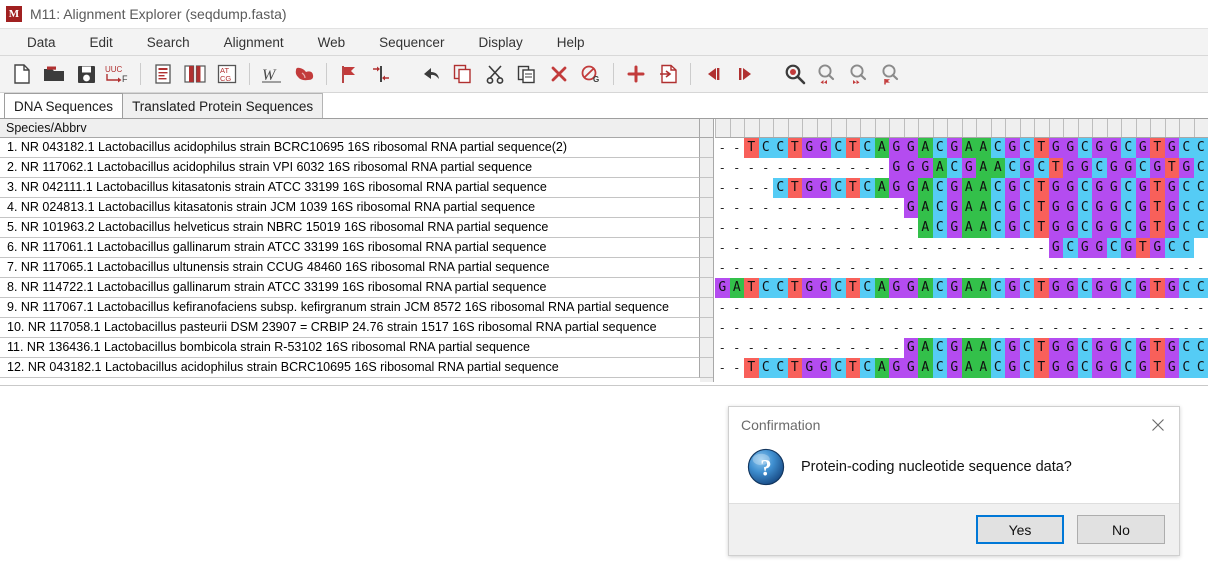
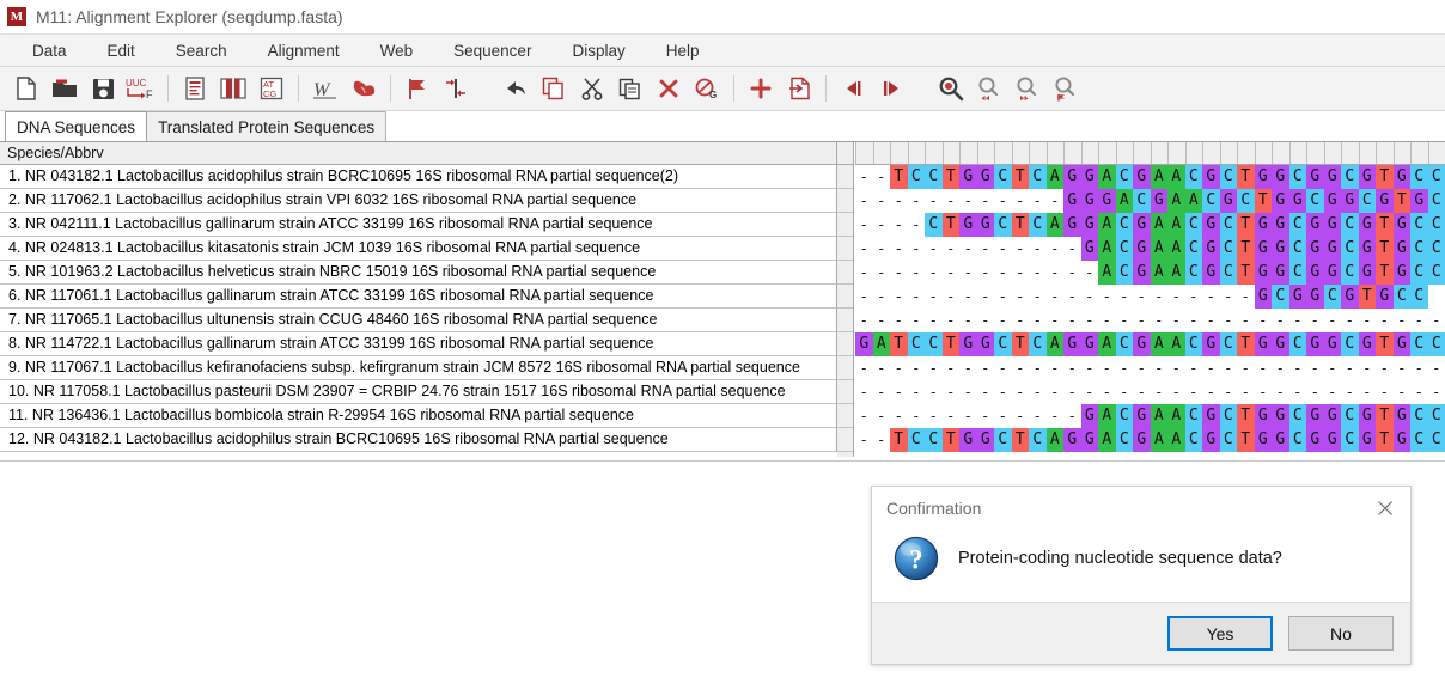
  M
  M11: Alignment Explorer (seqdump.fasta)
  Data
  Edit
  Search
  Alignment
  Web
  Sequencer
  Display
  Help
  UUC
  F
  AT
  CG
  W
  G
  DNA Sequences
  Translated Protein Sequences
  Species/Abbrv
  1. NR 043182.1 Lactobacillus acidophilus strain BCRC10695 16S ribosomal RNA partial sequence(2)
  2. NR 117062.1 Lactobacillus acidophilus strain VPI 6032 16S ribosomal RNA partial sequence
- 3. NR 042111.1 Lactobacillus kitasatonis strain ATCC 33199 16S ribosomal RNA partial sequence
+ 3. NR 042111.1 Lactobacillus gallinarum strain ATCC 33199 16S ribosomal RNA partial sequence
  4. NR 024813.1 Lactobacillus kitasatonis strain JCM 1039 16S ribosomal RNA partial sequence
  5. NR 101963.2 Lactobacillus helveticus strain NBRC 15019 16S ribosomal RNA partial sequence
  6. NR 117061.1 Lactobacillus gallinarum strain ATCC 33199 16S ribosomal RNA partial sequence
  7. NR 117065.1 Lactobacillus ultunensis strain CCUG 48460 16S ribosomal RNA partial sequence
  8. NR 114722.1 Lactobacillus gallinarum strain ATCC 33199 16S ribosomal RNA partial sequence
  9. NR 117067.1 Lactobacillus kefiranofaciens subsp. kefirgranum strain JCM 8572 16S ribosomal RNA partial sequence
  10. NR 117058.1 Lactobacillus pasteurii DSM 23907 = CRBIP 24.76 strain 1517 16S ribosomal RNA partial sequence
- 11. NR 136436.1 Lactobacillus bombicola strain R-53102 16S ribosomal RNA partial sequence
+ 11. NR 136436.1 Lactobacillus bombicola strain R-29954 16S ribosomal RNA partial sequence
  12. NR 043182.1 Lactobacillus acidophilus strain BCRC10695 16S ribosomal RNA partial sequence
  - - T C C T G G C T C A G G A C G A A C G C T G G C G G C G T G C C
  - - - - - - - - - - - - G G G A C G A A C G C T G G C G G C G T G C
  - - - - C T G G C T C A G G A C G A A C G C T G G C G G C G T G C C
  - - - - - - - - - - - - - G A C G A A C G C T G G C G G C G T G C C
  - - - - - - - - - - - - - - A C G A A C G C T G G C G G C G T G C C
  - - - - - - - - - - - - - - - - - - - - - - - G C G G C G T G C C
  - - - - - - - - - - - - - - - - - - - - - - - - - - - - - - - - - -
  G A T C C T G G C T C A G G A C G A A C G C T G G C G G C G T G C C
  - - - - - - - - - - - - - - - - - - - - - - - - - - - - - - - - - -
  - - - - - - - - - - - - - - - - - - - - - - - - - - - - - - - - - -
  - - - - - - - - - - - - - G A C G A A C G C T G G C G G C G T G C C
  - - T C C T G G C T C A G G A C G A A C G C T G G C G G C G T G C C
  Confirmation
  ?
  Protein-coding nucleotide sequence data?
  Yes
  No
